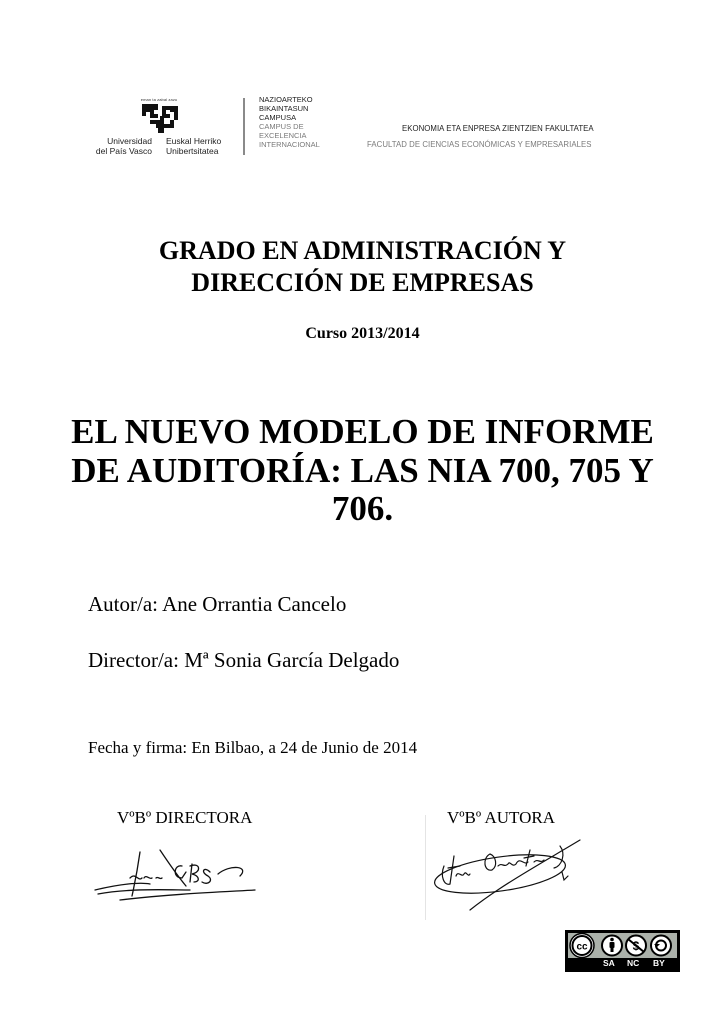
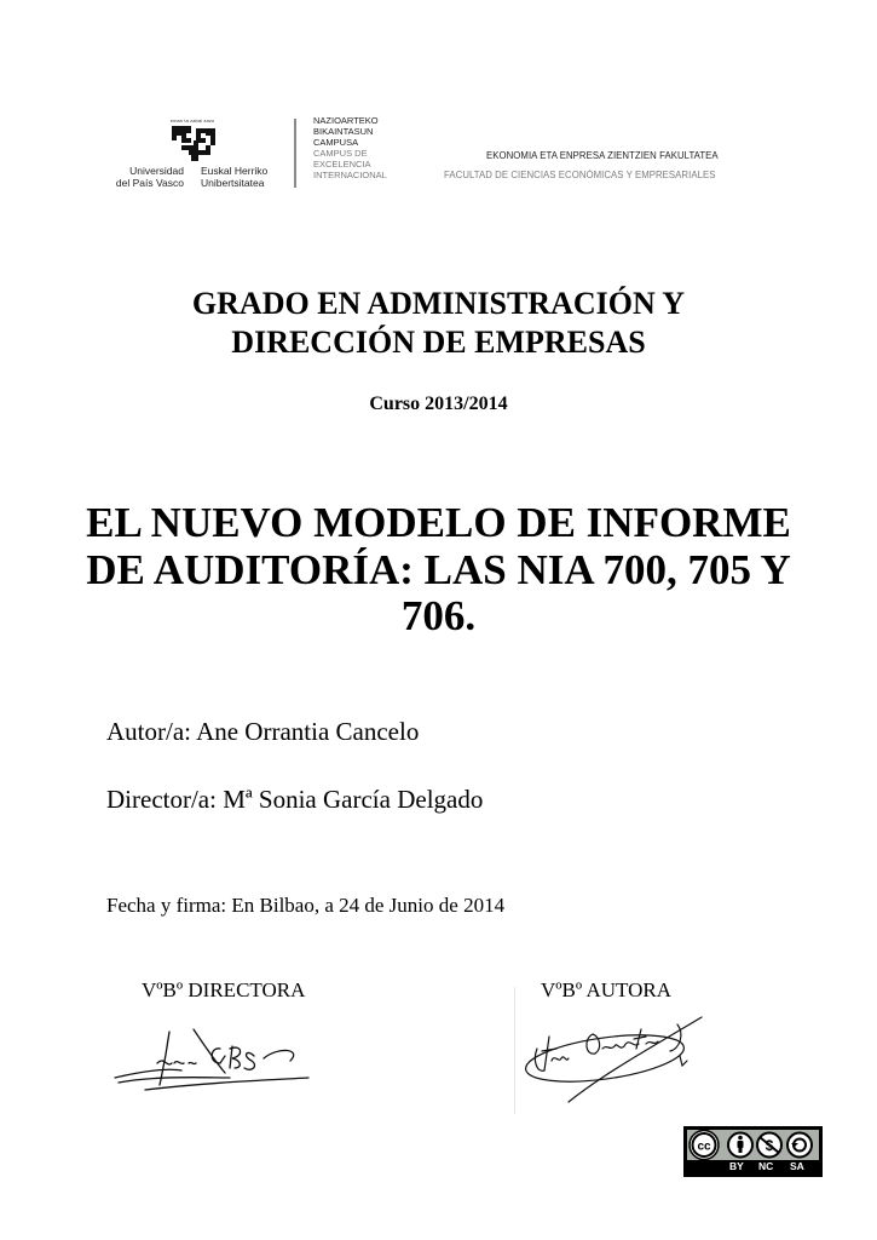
  Universidad
  del País Vasco
  Euskal Herriko
  Unibertsitatea
  NAZIOARTEKO
  BIKAINTASUN
  CAMPUSA
  CAMPUS DE
  EXCELENCIA
  INTERNACIONAL
  EKONOMIA ETA ENPRESA ZIENTZIEN FAKULTATEA
  FACULTAD DE CIENCIAS ECONÓMICAS Y EMPRESARIALES
  GRADO EN ADMINISTRACIÓN Y
  DIRECCIÓN DE EMPRESAS
  Curso 2013/2014
  EL NUEVO MODELO DE INFORME
  DE AUDITORÍA: LAS NIA 700, 705 Y
  706.
  Autor/a: Ane Orrantia Cancelo
  Director/a: Mª Sonia García Delgado
  Fecha y firma: En Bilbao, a 24 de Junio de 2014
  VºBº DIRECTORA
  VºBº AUTORA
  cc
- SA
+ BY
  NC
- BY
+ SA
